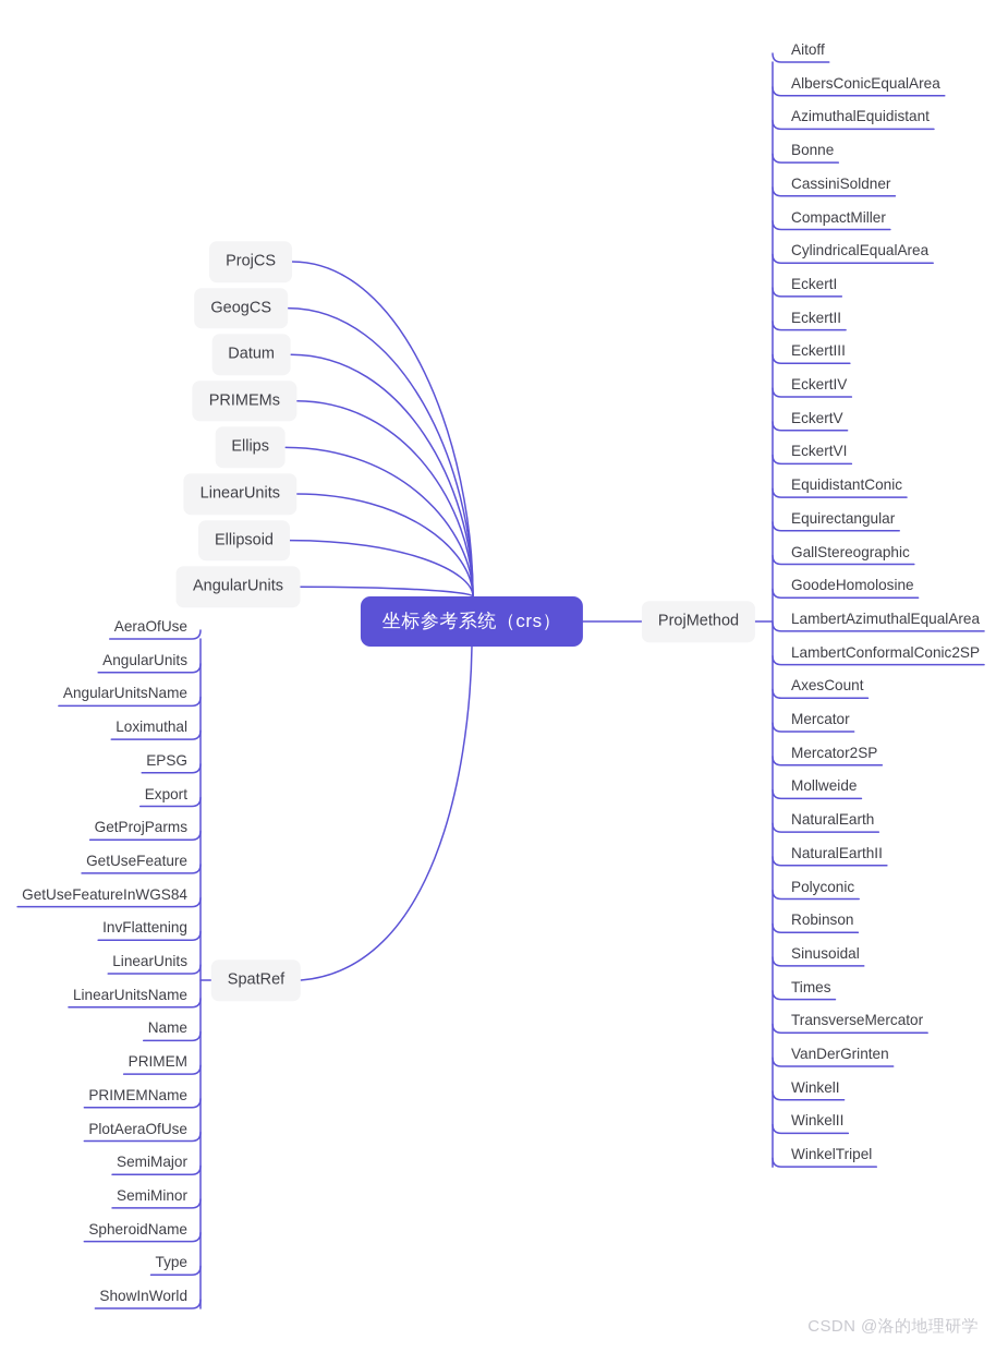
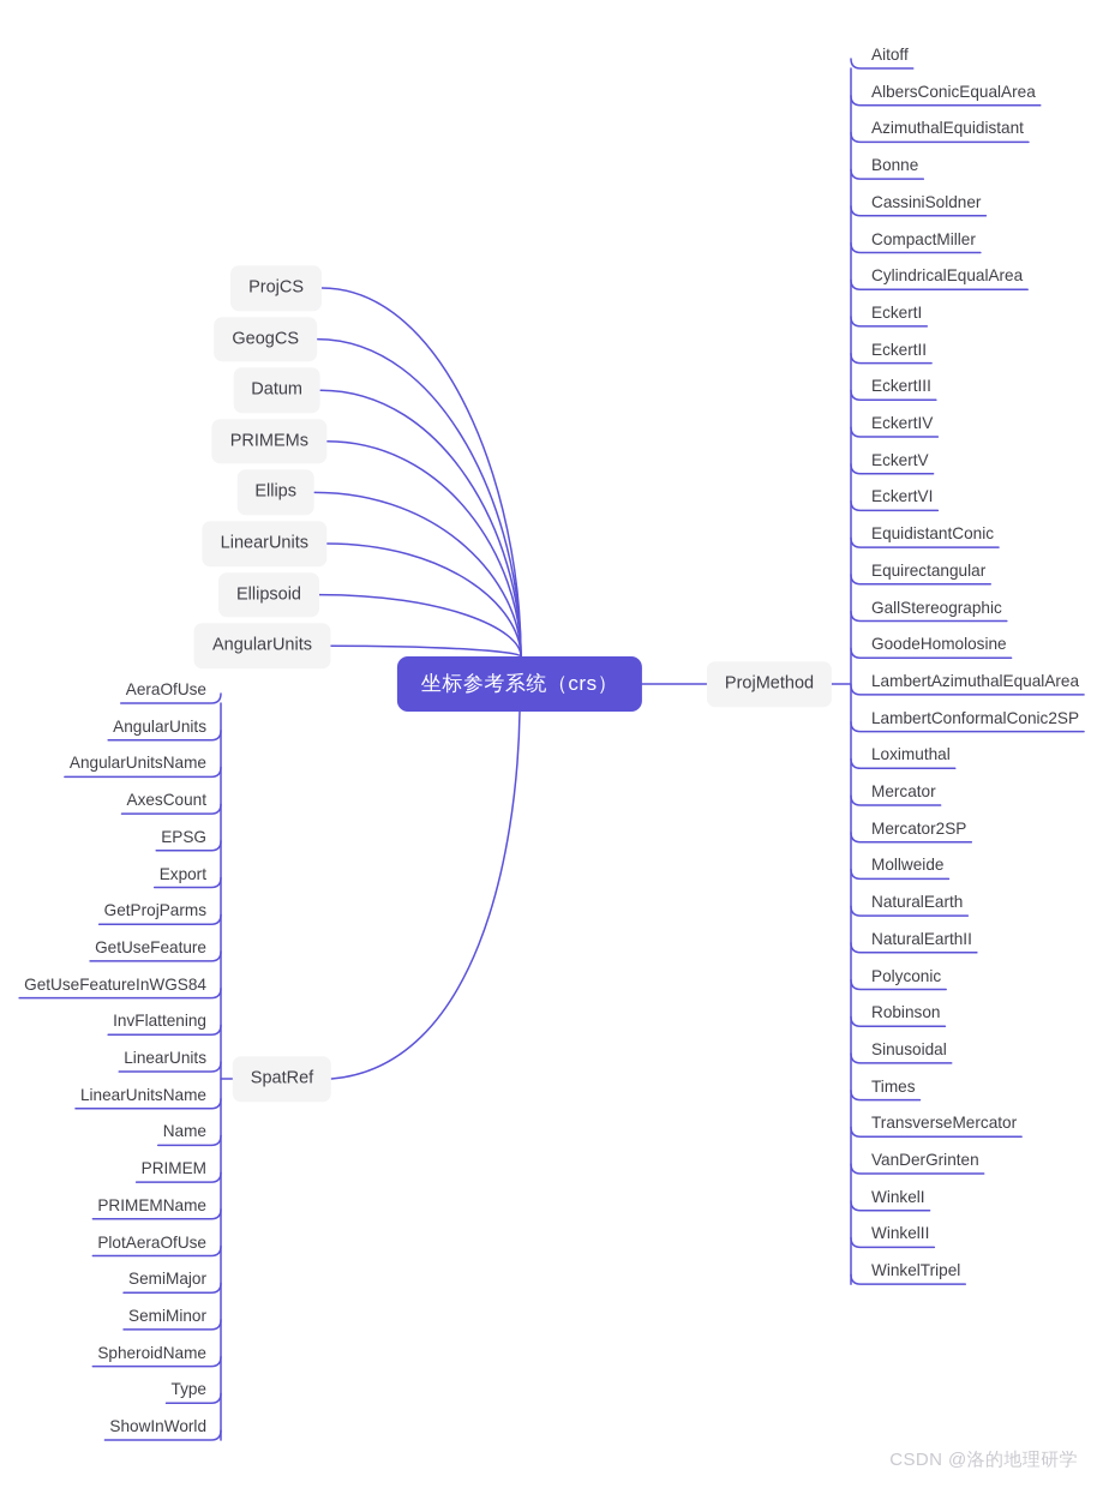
  坐标参考系统（crs）
  ProjCS
  GeogCS
  Datum
  PRIMEMs
  Ellips
  LinearUnits
  Ellipsoid
  AngularUnits
  SpatRef
  AeraOfUse
  AngularUnits
  AngularUnitsName
- Loximuthal
+ AxesCount
  EPSG
  Export
  GetProjParms
  GetUseFeature
  GetUseFeatureInWGS84
  InvFlattening
  LinearUnits
  LinearUnitsName
  Name
  PRIMEM
  PRIMEMName
  PlotAeraOfUse
  SemiMajor
  SemiMinor
  SpheroidName
  Type
  ShowInWorld
  ProjMethod
  Aitoff
  AlbersConicEqualArea
  AzimuthalEquidistant
  Bonne
  CassiniSoldner
  CompactMiller
  CylindricalEqualArea
  EckertI
  EckertII
  EckertIII
  EckertIV
  EckertV
  EckertVI
  EquidistantConic
  Equirectangular
  GallStereographic
  GoodeHomolosine
  LambertAzimuthalEqualArea
  LambertConformalConic2SP
- AxesCount
+ Loximuthal
  Mercator
  Mercator2SP
  Mollweide
  NaturalEarth
  NaturalEarthII
  Polyconic
  Robinson
  Sinusoidal
  Times
  TransverseMercator
  VanDerGrinten
  WinkelI
  WinkelII
  WinkelTripel
  CSDN @洛的地理研学
